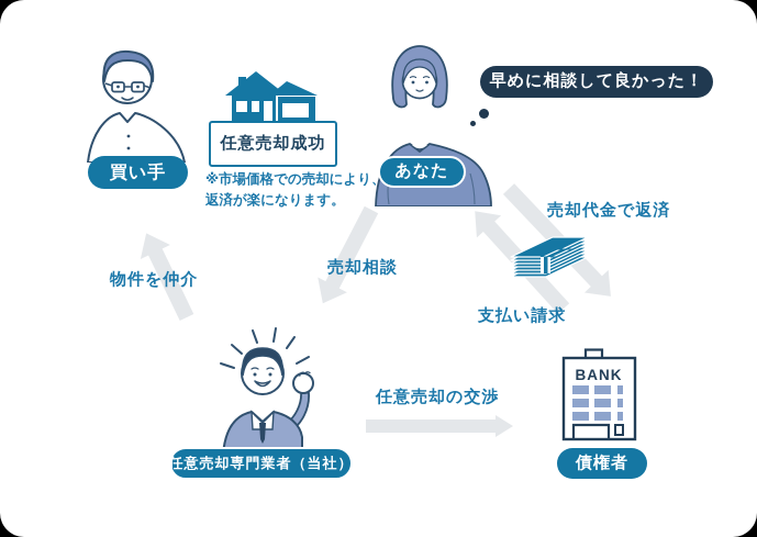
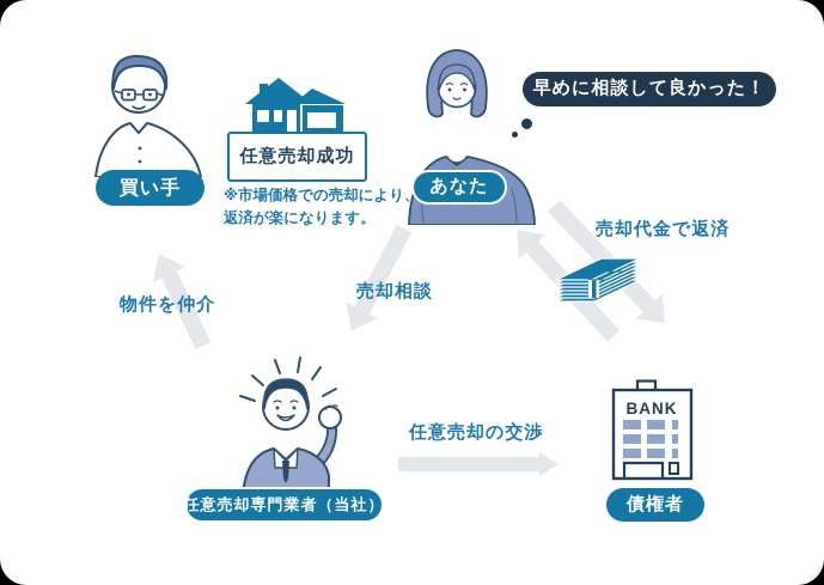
  物件を仲介
  売却相談
  売却代金で返済
- 支払い請求
  任意売却の交渉
  買い手
  任意売却成功
  ※市場価格での売却により、
  返済が楽になります。
  あなた
  早めに相談して良かった！
  任意売却専門業者（当社）
  BANK
  債権者
